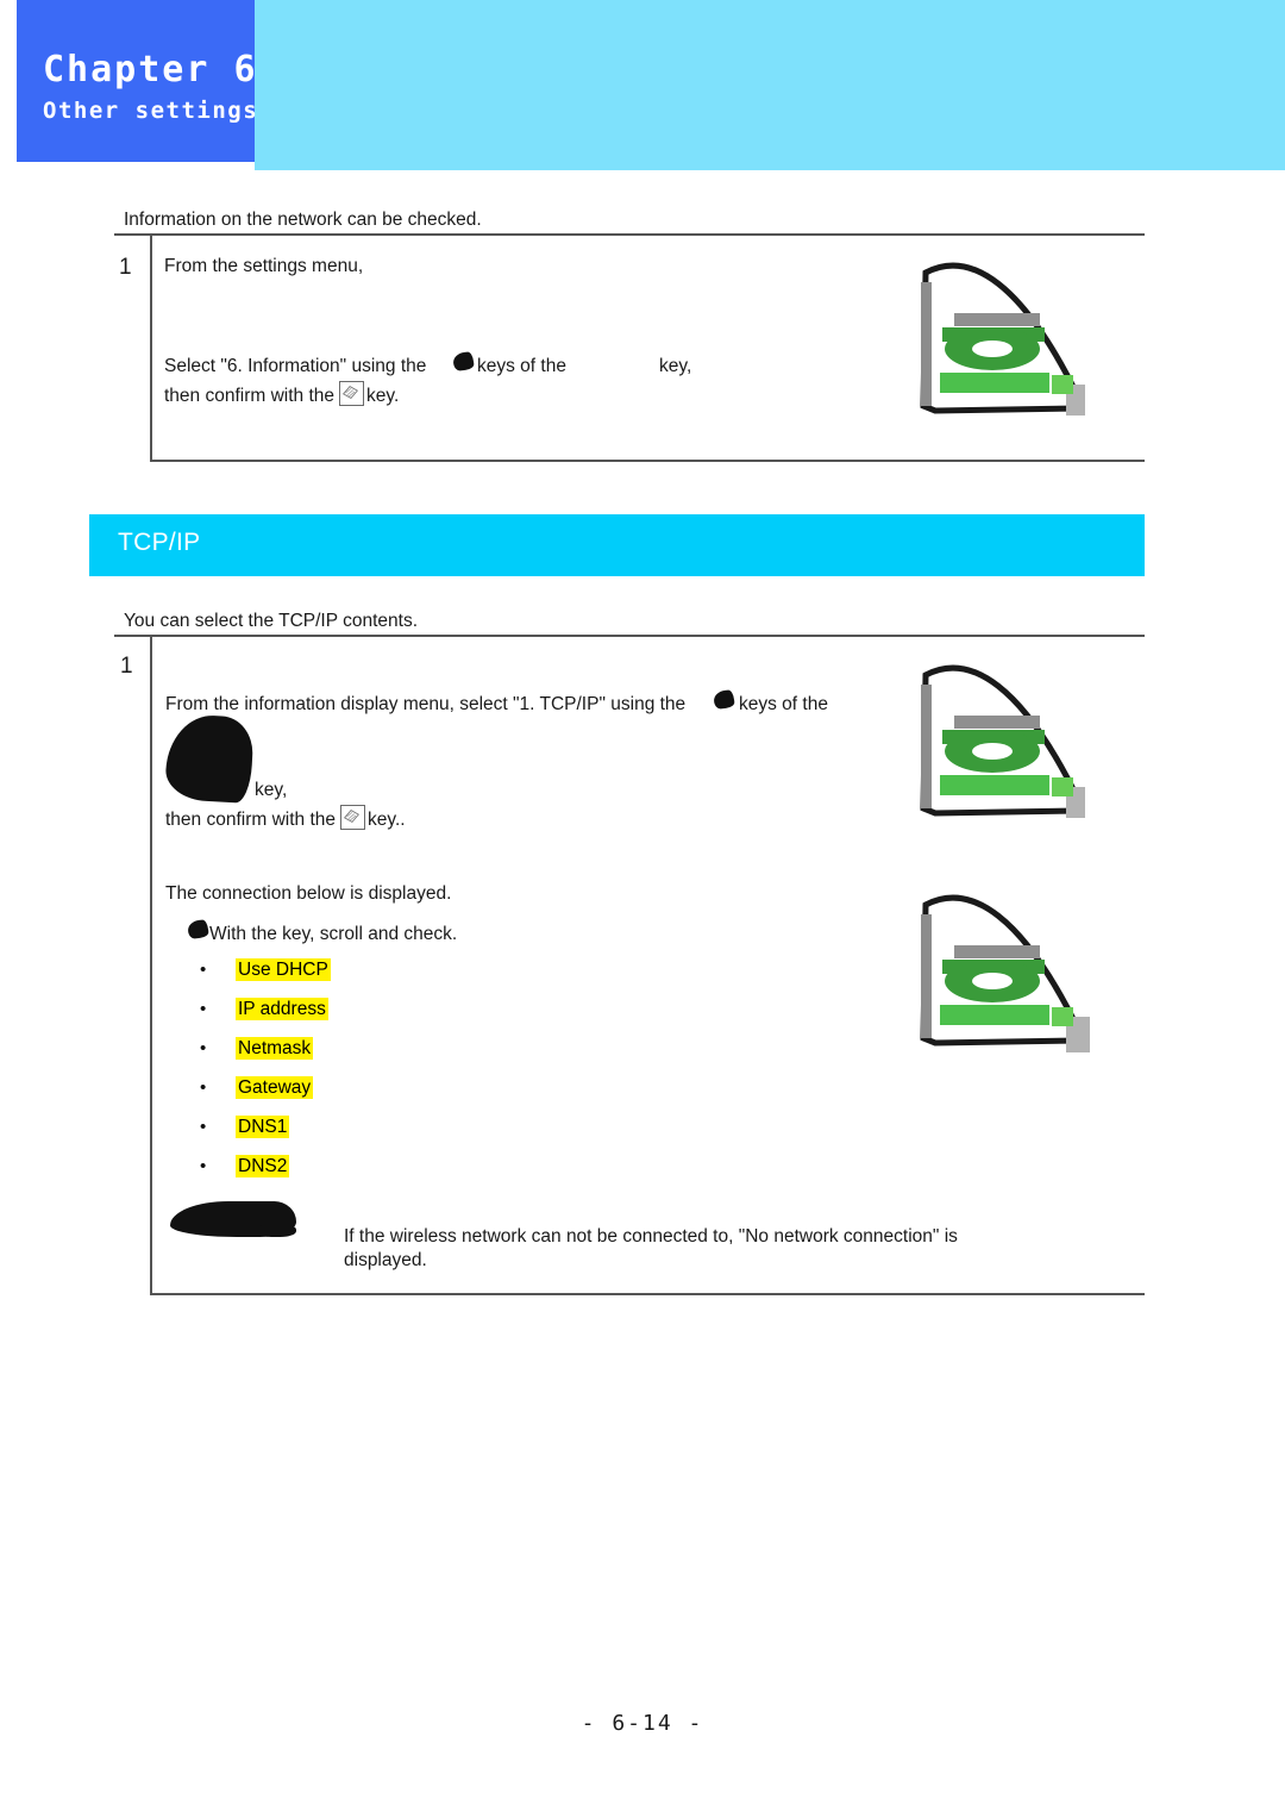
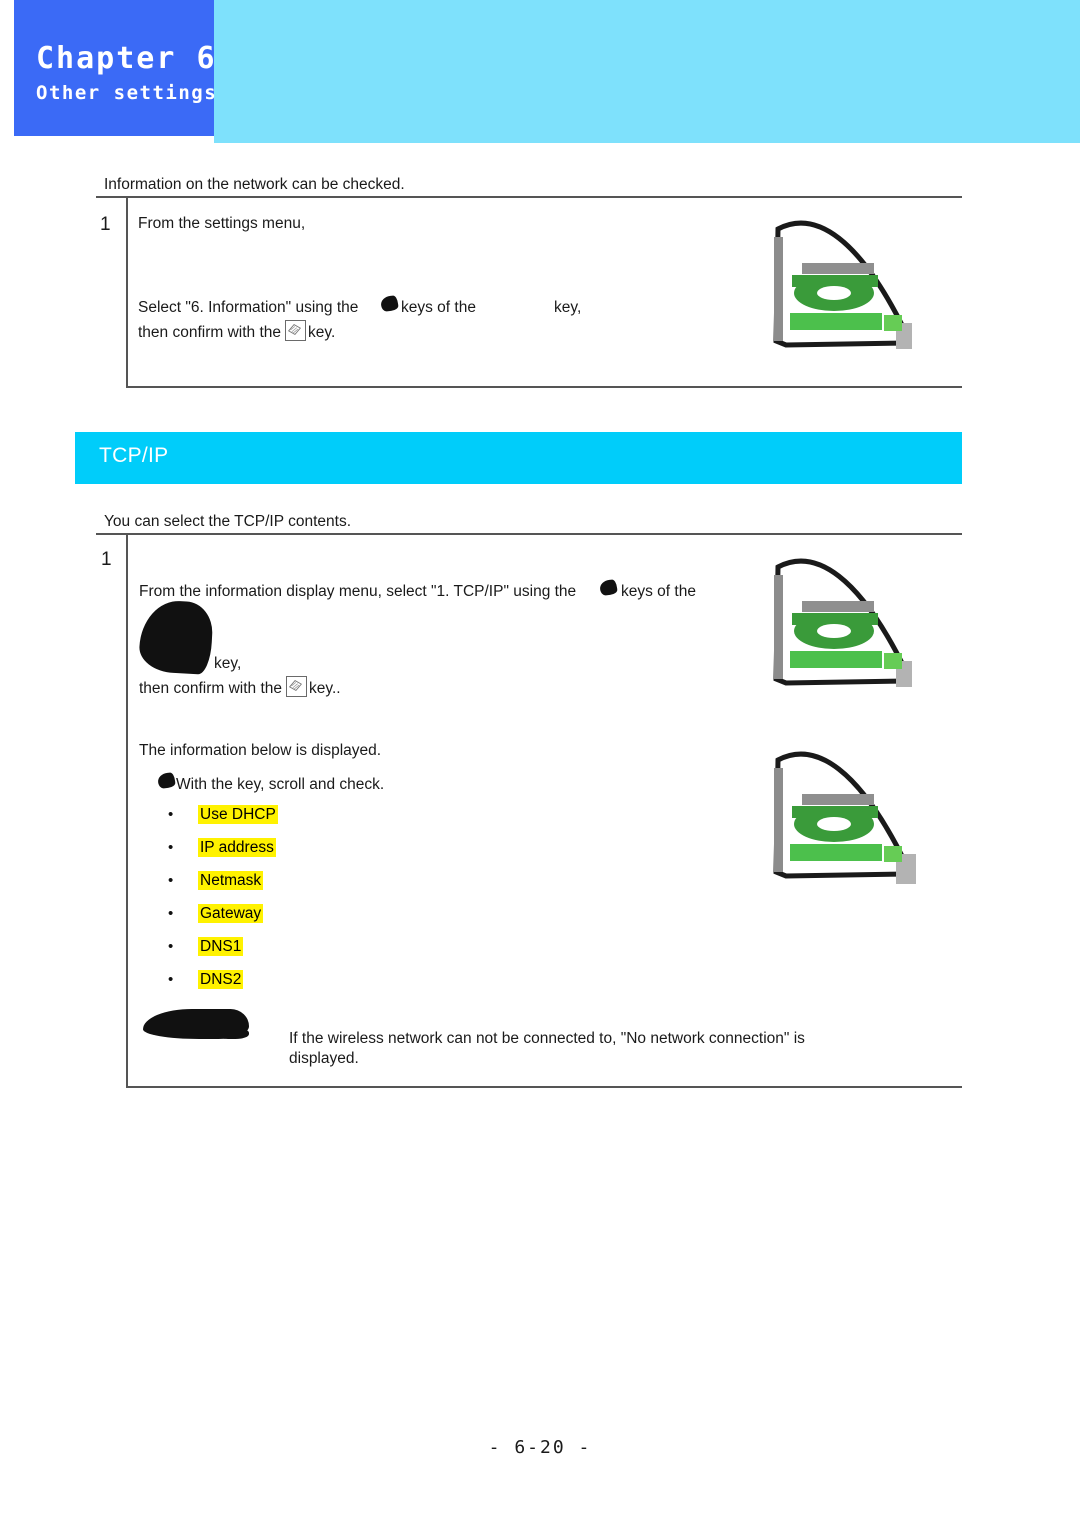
  Chapter 6
  Other settings
  Information on the network can be checked.
  1
  From the settings menu,
  Select "6. Information" using the
  keys of the
  key,
  then confirm with the
  key.
  TCP/IP
  You can select the TCP/IP contents.
  1
  From the information display menu, select "1. TCP/IP" using the
  keys of the
  key,
  then confirm with the
  key..
- The connection below is displayed.
+ The information below is displayed.
  With the key, scroll and check.
  • Use DHCP
  • IP address
  • Netmask
  • Gateway
  • DNS1
  • DNS2
  If the wireless network can not be connected to, "No network connection" is
  displayed.
- - 6-14 -
+ - 6-20 -
